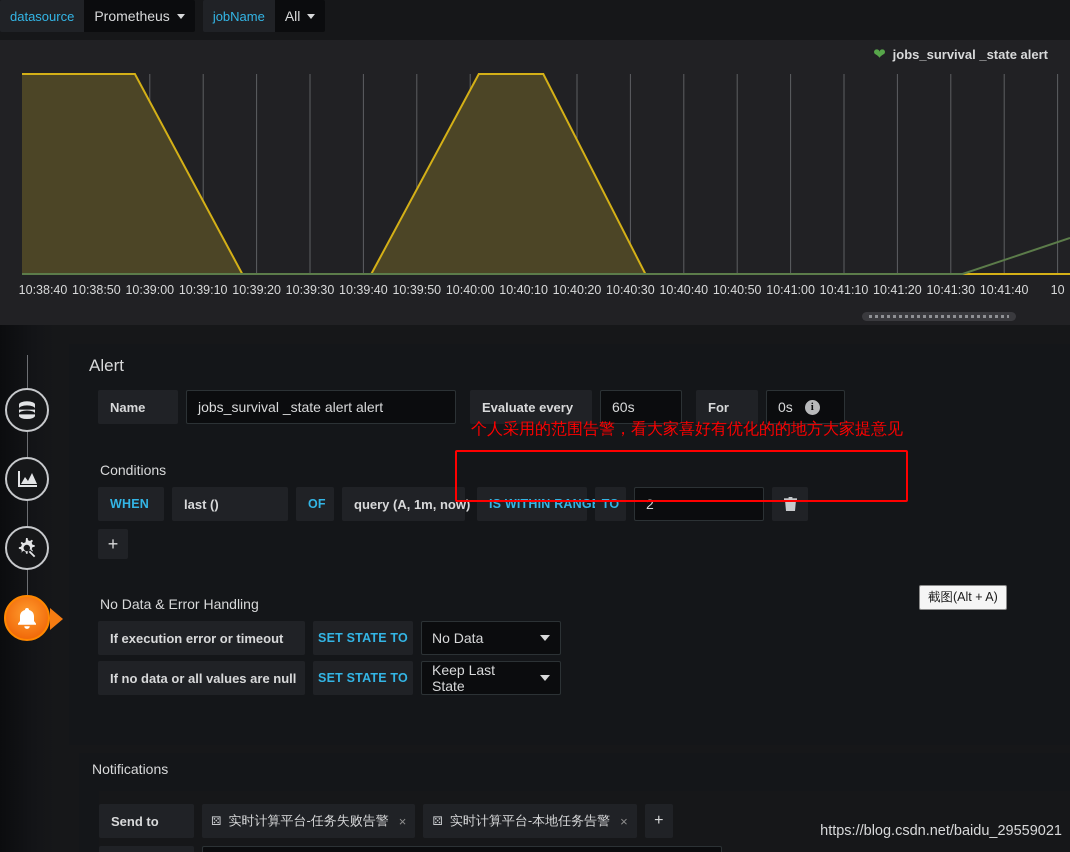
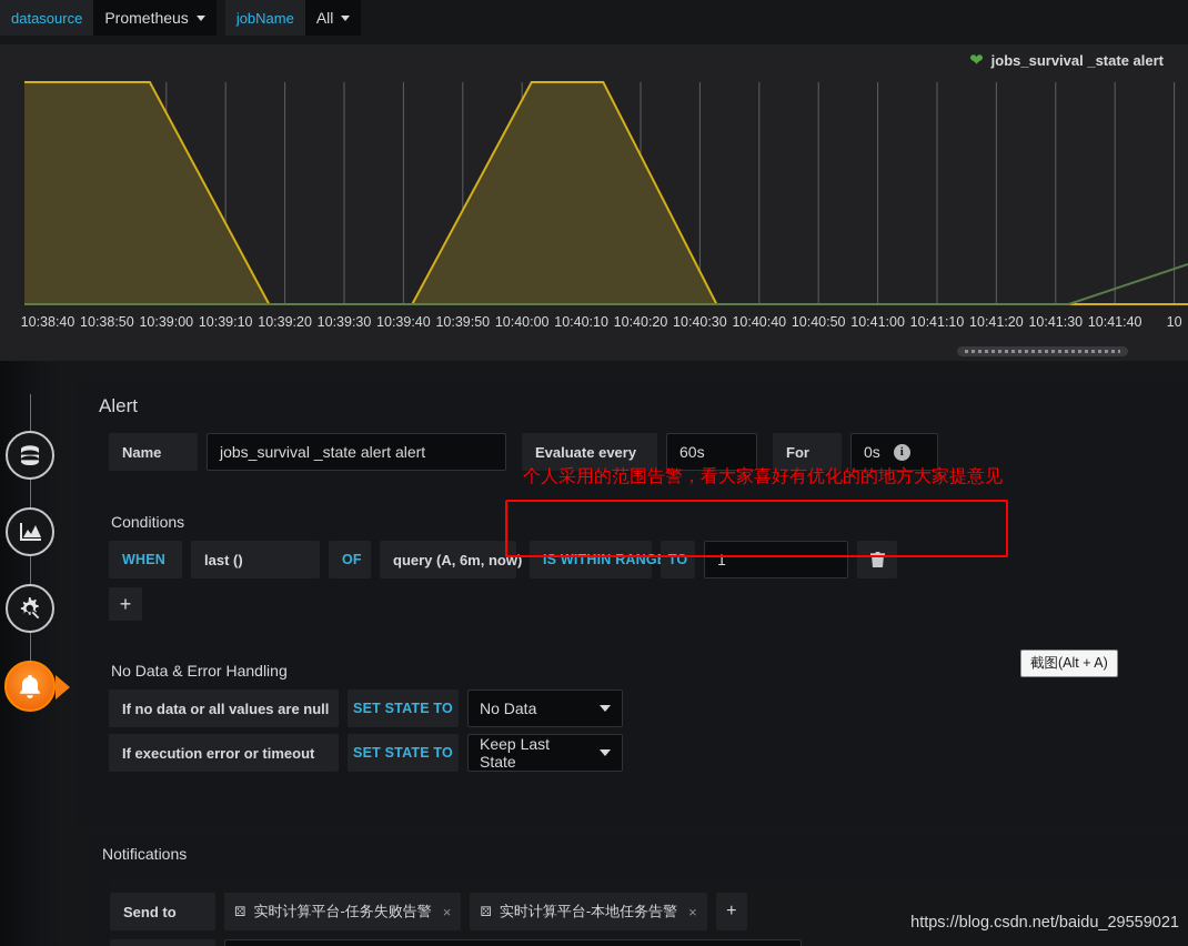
  datasource
  Prometheus
  jobName
  All
  ❤
  jobs_survival _state alert
  10:38:40
  10:38:50
  10:39:00
  10:39:10
  10:39:20
  10:39:30
  10:39:40
  10:39:50
  10:40:00
  10:40:10
  10:40:20
  10:40:30
  10:40:40
  10:40:50
  10:41:00
  10:41:10
  10:41:20
  10:41:30
  10:41:40
  10
  Alert
  Name
  jobs_survival _state alert alert
  Evaluate every
  60s
  For
  0s
  i
  Conditions
  个人采用的范围告警，看大家喜好有优化的的地方大家提意见
  WHEN
  last ()
  OF
- query (A, 1m, now)
+ query (A, 6m, now)
  IS WITHIN RANG
  TO
- 2
+ 1
  +
  No Data & Error Handling
- If execution error or timeout
+ If no data or all values are null
  SET STATE TO
  No Data
- If no data or all values are null
+ If execution error or timeout
  SET STATE TO
  Keep Last State
  截图(Alt + A)
  Notifications
  Send to
  ⚄
  实时计算平台-任务失败告警
  ×
  ⚄
  实时计算平台-本地任务告警
  ×
  +
  https://blog.csdn.net/baidu_29559021
